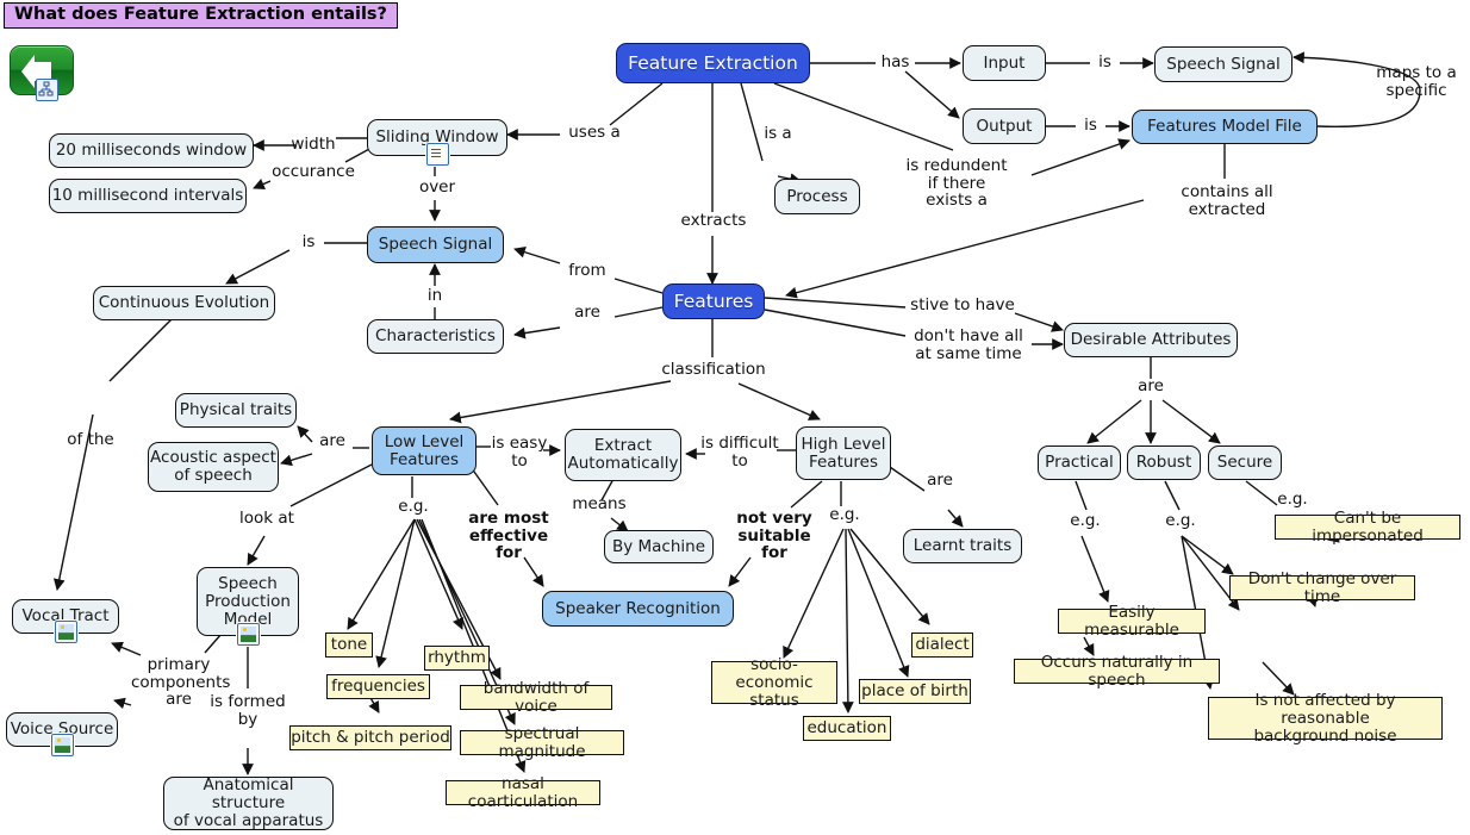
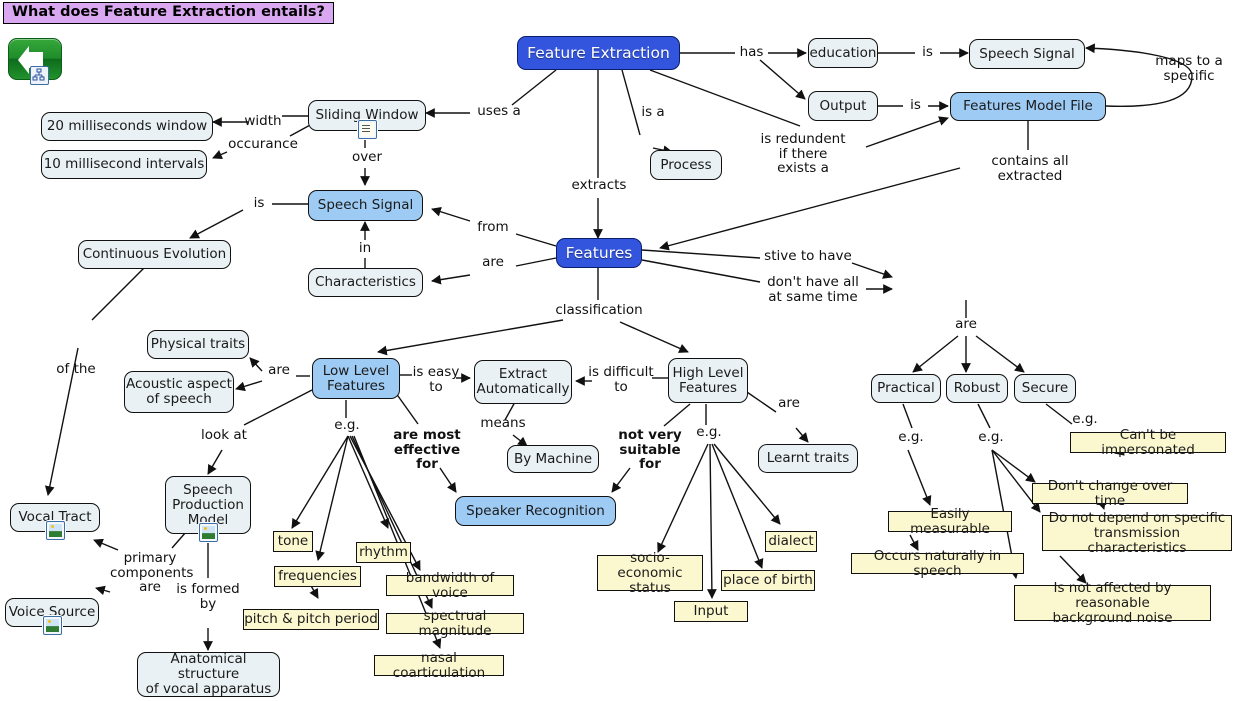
  What does Feature Extraction entails?
  Feature Extraction
- Input
+ education
  Output
  Speech Signal
  Features Model File
  Process
  Sliding Window
  20 milliseconds window
  10 millisecond intervals
  Speech Signal
  Continuous Evolution
  Characteristics
  Features
- Desirable Attributes
  Practical
  Robust
  Secure
  Low Level
  Features
  High Level
  Features
  Physical traits
  Acoustic aspect
  of speech
  Extract
  Automatically
  By Machine
  Speaker Recognition
  Learnt traits
  Vocal Tract
  Voice Source
  Speech
  Production
  Model
  Anatomical structure
  of vocal apparatus
  tone
  frequencies
  pitch & pitch period
  rhythm
  bandwidth of voice
  spectrual magnitude
  nasal coarticulation
  socio-economic
  status
- education
+ Input
  place of birth
  dialect
  Can't be impersonated
  Don't change over time
+ Do not depend on specific
+ transmission characteristics
  Is not affected by reasonable
  background noise
  Easily measurable
  Occurs naturally in speech
  has
  is
  is
  maps to a
  specific
  is redundent
  if there
  exists a
  contains all extracted
  is a
  uses a
  extracts
  width
  occurance
  over
  is
  in
  from
  are
  of the
  stive to have
  don't have all
  at same time
  are
  classification
  are
  look at
  e.g.
  is easy
  to
  is difficult
  to
  means
  are most
  effective
  for
  not very
  suitable
  for
  e.g.
  are
  primary
  components
  are
  is formed
  by
  e.g.
  e.g.
  e.g.
